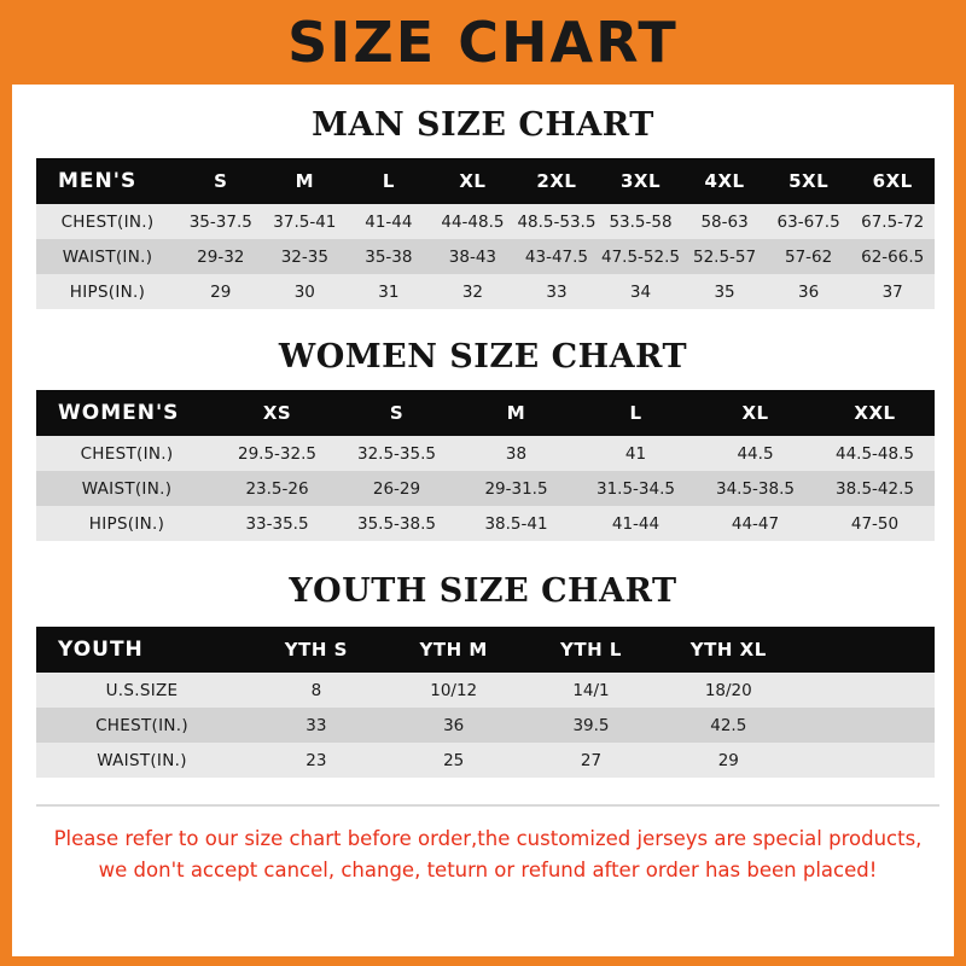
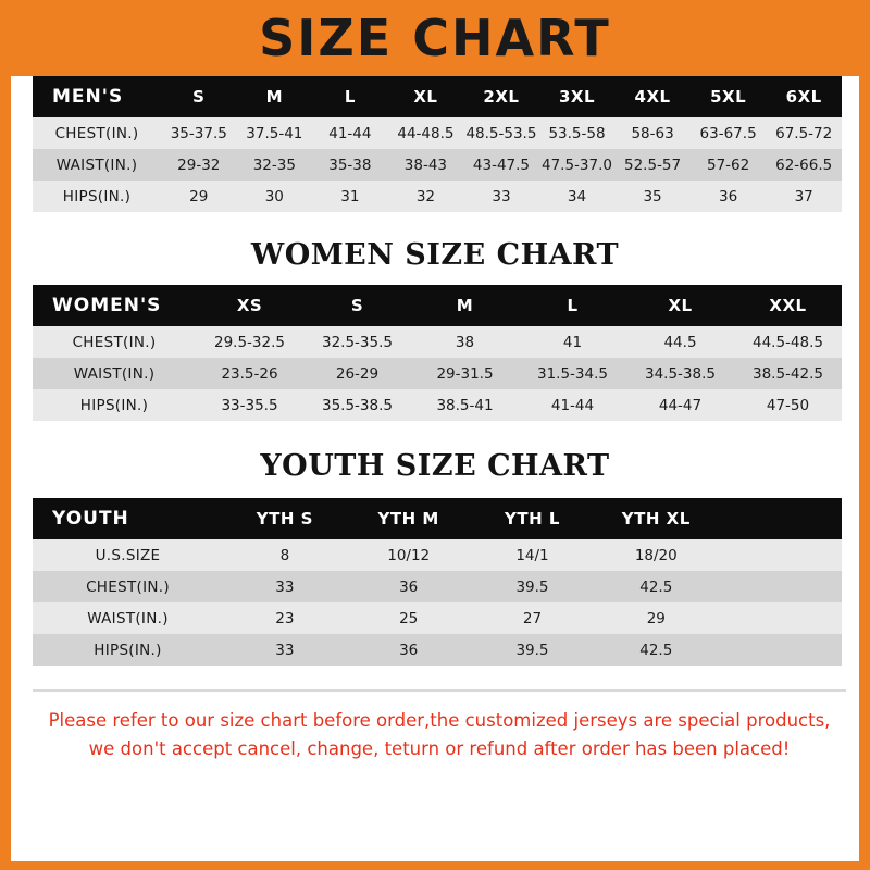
  SIZE CHART
- MAN SIZE CHART
  MEN'S	S	M	L	XL	2XL	3XL	4XL	5XL	6XL
  CHEST(IN.)	35-37.5	37.5-41	41-44	44-48.5	48.5-53.5	53.5-58	58-63	63-67.5	67.5-72
- WAIST(IN.)	29-32	32-35	35-38	38-43	43-47.5	47.5-52.5	52.5-57	57-62	62-66.5
+ WAIST(IN.)	29-32	32-35	35-38	38-43	43-47.5	47.5-37.0	52.5-57	57-62	62-66.5
  HIPS(IN.)	29	30	31	32	33	34	35	36	37
  WOMEN SIZE CHART
  WOMEN'S	XS	S	M	L	XL	XXL
  CHEST(IN.)	29.5-32.5	32.5-35.5	38	41	44.5	44.5-48.5
  WAIST(IN.)	23.5-26	26-29	29-31.5	31.5-34.5	34.5-38.5	38.5-42.5
  HIPS(IN.)	33-35.5	35.5-38.5	38.5-41	41-44	44-47	47-50
  YOUTH SIZE CHART
  YOUTH	YTH S	YTH M	YTH L	YTH XL
  U.S.SIZE	8	10/12	14/1	18/20
  CHEST(IN.)	33	36	39.5	42.5
  WAIST(IN.)	23	25	27	29
+ HIPS(IN.)	33	36	39.5	42.5
  Please refer to our size chart before order,the customized jerseys are special products,
  we don't accept cancel, change, teturn or refund after order has been placed!
